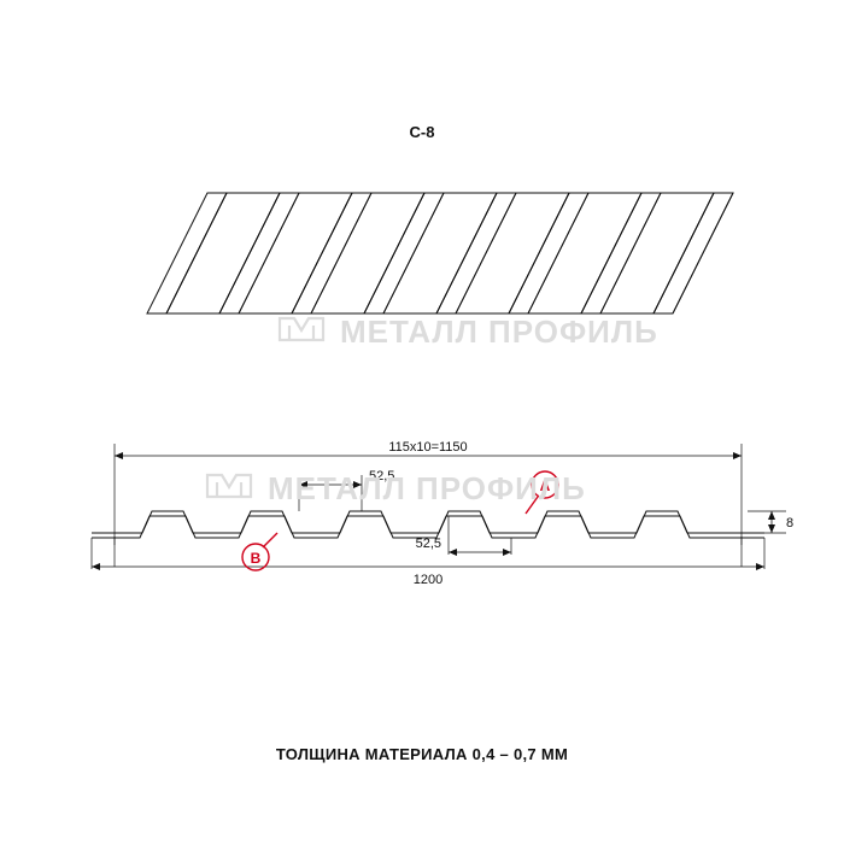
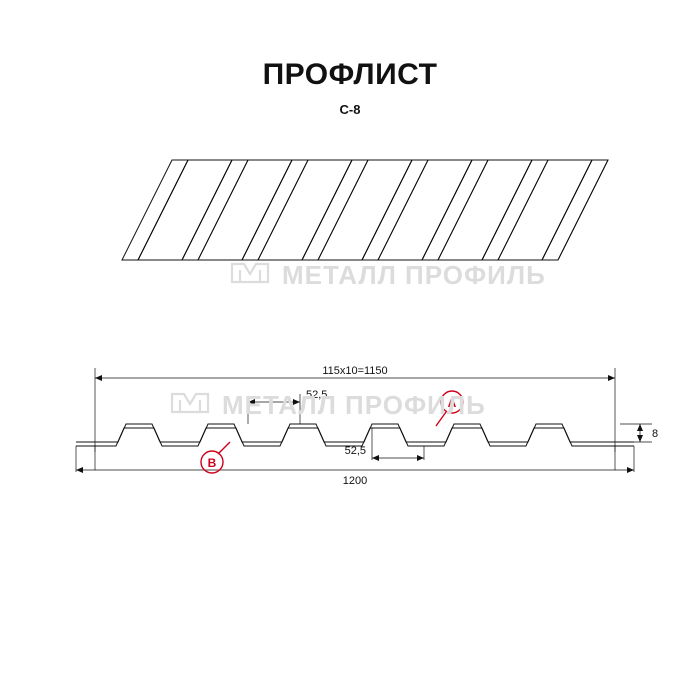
+ ПРОФЛИСТ
  C-8
  115х10=1150
  52,5
  8
  52,5
  1200
  A
  B
  МЕТАЛЛ ПРОФИЛЬ
  МЕТАЛЛ ПРОФИЛЬ
- ТОЛЩИНА МАТЕРИАЛА 0,4 – 0,7 ММ
